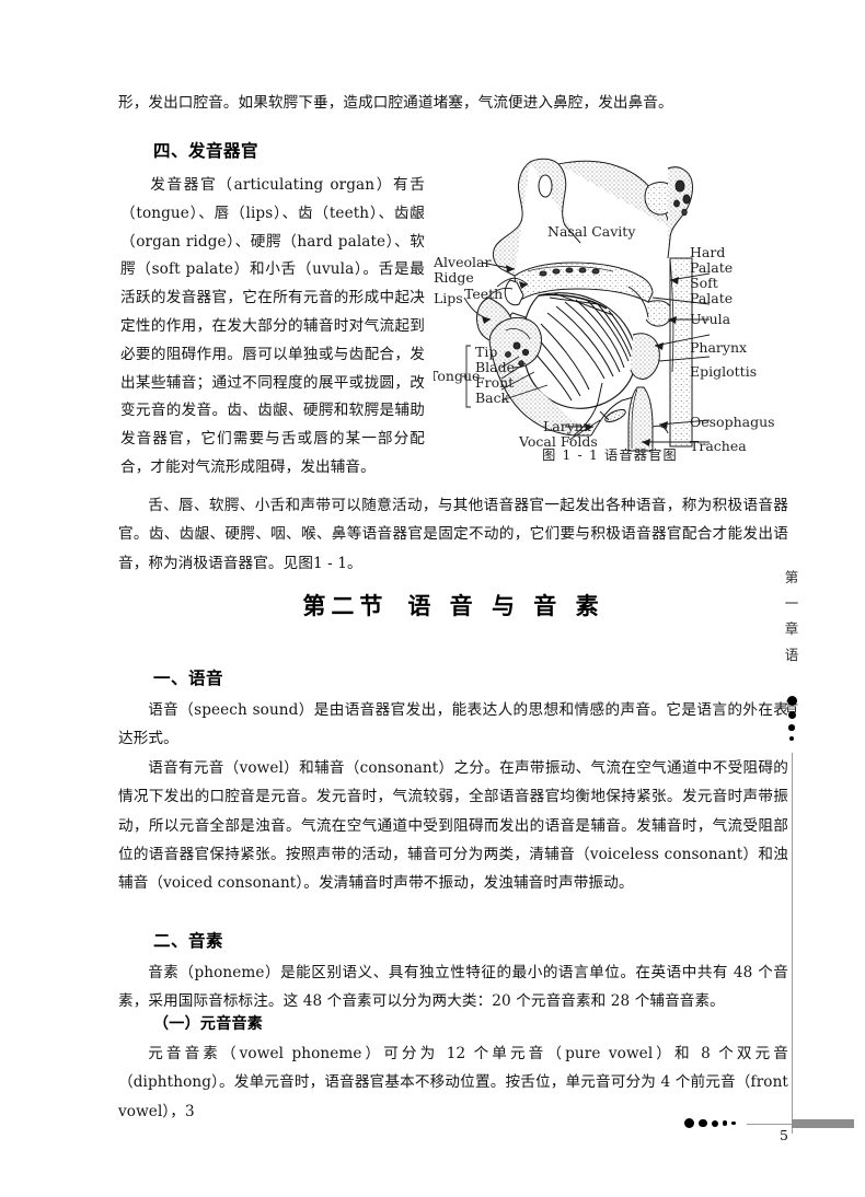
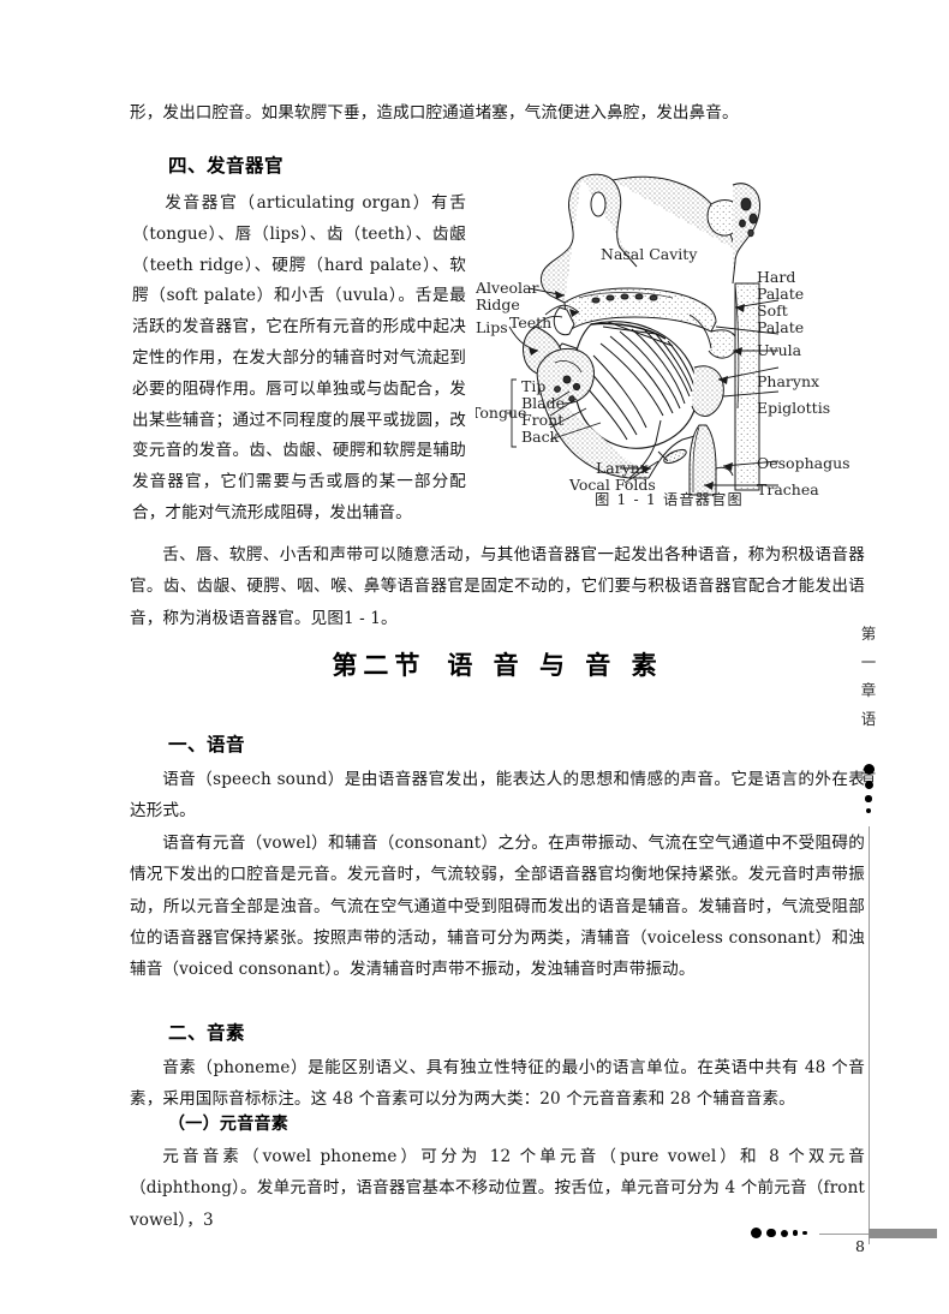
  形，发出口腔音。如果软腭下垂，造成口腔通道堵塞，气流便进入鼻腔，发出鼻音。
  四、发音器官
- 发音器官（articulating organ）有舌（tongue）、唇（lips）、齿（teeth）、齿龈（organ ridge）、硬腭（hard palate）、软腭（soft palate）和小舌（uvula）。舌是最活跃的发音器官，它在所有元音的形成中起决定性的作用，在发大部分的辅音时对气流起到必要的阻碍作用。唇可以单独或与齿配合，发出某些辅音；通过不同程度的展平或拢圆，改变元音的发音。齿、齿龈、硬腭和软腭是辅助发音器官，它们需要与舌或唇的某一部分配合，才能对气流形成阻碍，发出辅音。
+ 发音器官（articulating organ）有舌（tongue）、唇（lips）、齿（teeth）、齿龈（teeth ridge）、硬腭（hard palate）、软腭（soft palate）和小舌（uvula）。舌是最活跃的发音器官，它在所有元音的形成中起决定性的作用，在发大部分的辅音时对气流起到必要的阻碍作用。唇可以单独或与齿配合，发出某些辅音；通过不同程度的展平或拢圆，改变元音的发音。齿、齿龈、硬腭和软腭是辅助发音器官，它们需要与舌或唇的某一部分配合，才能对气流形成阻碍，发出辅音。
  Nasal Cavity
  Alveolar
  Ridge
  Lips
  Teeth
  Tongue
  Tip
  Blade
  Front
  Back
  Larynx
  Vocal Folds
  Hard
  Palate
  Soft
  Palate
  Uvula
  Pharynx
  Epiglottis
  Oesophagus
  Trachea
  图 1 - 1 语音器官图
  舌、唇、软腭、小舌和声带可以随意活动，与其他语音器官一起发出各种语音，称为积极语音器官。齿、齿龈、硬腭、咽、喉、鼻等语音器官是固定不动的，它们要与积极语音器官配合才能发出语音，称为消极语音器官。见图1 - 1。
  第二节 语 音 与 音 素
  一、语音
  语音（speech sound）是由语音器官发出，能表达人的思想和情感的声音。它是语言的外在表达形式。
  语音有元音（vowel）和辅音（consonant）之分。在声带振动、气流在空气通道中不受阻碍的情况下发出的口腔音是元音。发元音时，气流较弱，全部语音器官均衡地保持紧张。发元音时声带振动，所以元音全部是浊音。气流在空气通道中受到阻碍而发出的语音是辅音。发辅音时，气流受阻部位的语音器官保持紧张。按照声带的活动，辅音可分为两类，清辅音（voiceless consonant）和浊辅音（voiced consonant）。发清辅音时声带不振动，发浊辅音时声带振动。
  二、音素
  音素（phoneme）是能区别语义、具有独立性特征的最小的语言单位。在英语中共有 48 个音素，采用国际音标标注。这 48 个音素可以分为两大类：20 个元音音素和 28 个辅音音素。
  （一）元音音素
  元音音素（vowel phoneme）可分为 12 个单元音（pure vowel）和 8 个双元音（diphthong）。发单元音时，语音器官基本不移动位置。按舌位，单元音可分为 4 个前元音（front vowel），3
  第
  一
  章
  语
  音
- 5
+ 8
